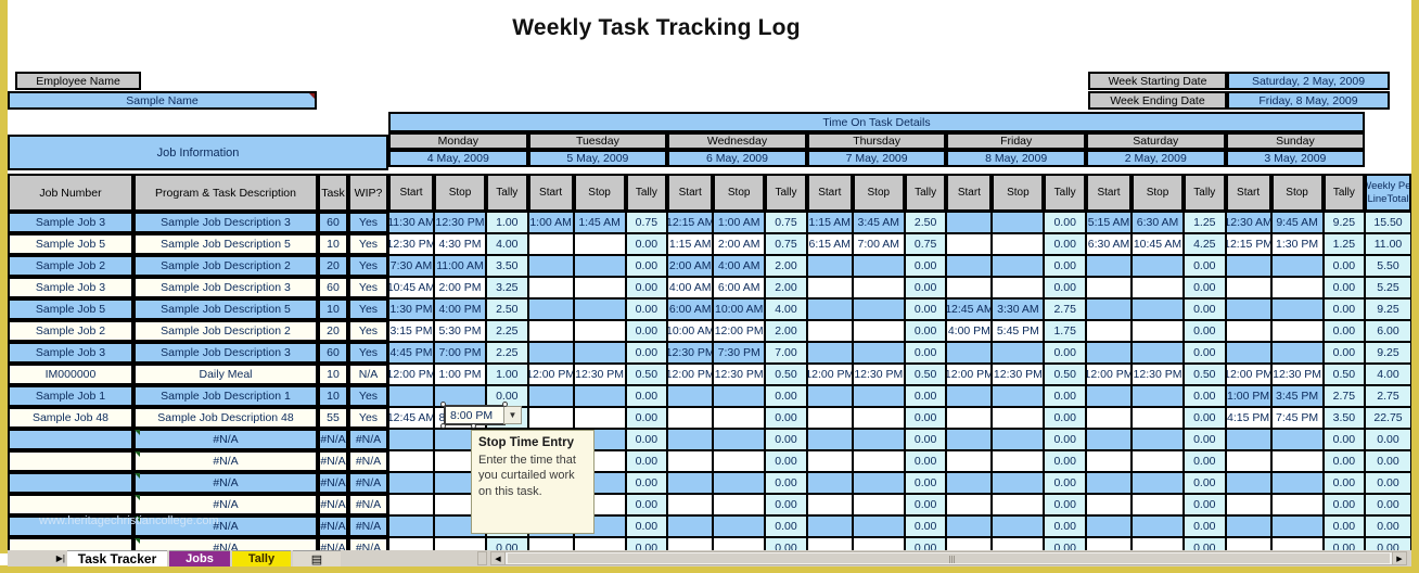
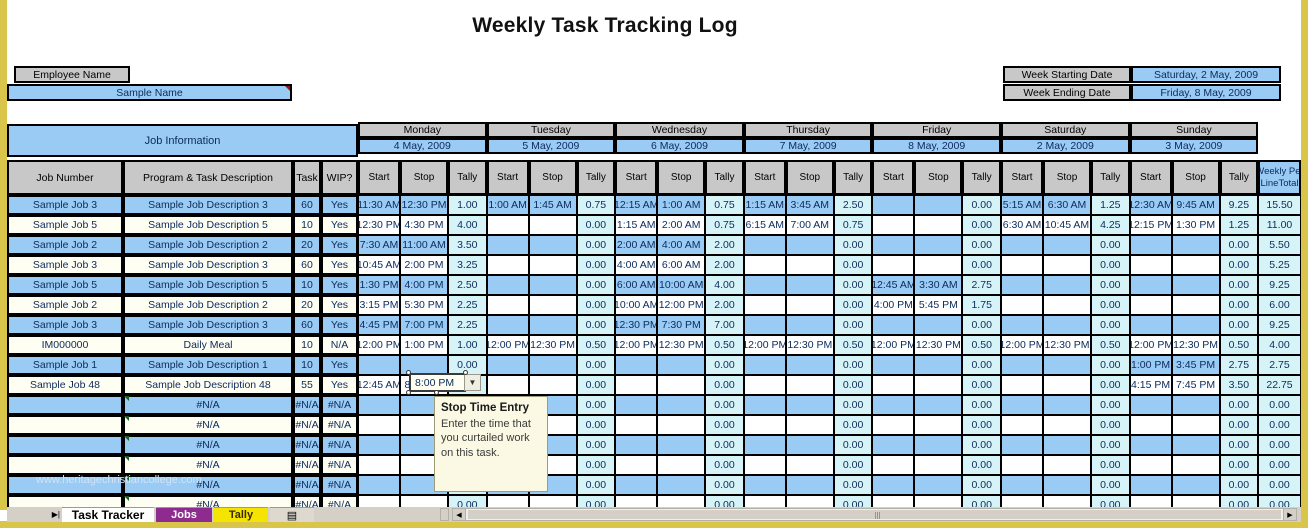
  Weekly Task Tracking Log
  Employee Name
  Sample Name
  Week Starting Date
  Saturday, 2 May, 2009
  Week Ending Date
  Friday, 8 May, 2009
  Job Information
- Time On Task Details
  Job Number
  Program & Task Description
  Task
  WIP?
  Monday
  4 May, 2009
  Start
  Stop
  Tally
  Tuesday
  5 May, 2009
  Start
  Stop
  Tally
  Wednesday
  6 May, 2009
  Start
  Stop
  Tally
  Thursday
  7 May, 2009
  Start
  Stop
  Tally
  Friday
  8 May, 2009
  Start
  Stop
  Tally
  Saturday
  2 May, 2009
  Start
  Stop
  Tally
  Sunday
  3 May, 2009
  Start
  Stop
  Tally
  Sample Job 3
  Sample Job Description 3
  60
  Yes
  11:30 AM
  12:30 PM
  1.00
  1:00 AM
  1:45 AM
  0.75
  12:15 AM
  1:00 AM
  0.75
  1:15 AM
  3:45 AM
  2.50
  0.00
  5:15 AM
  6:30 AM
  1.25
  12:30 AM
  9:45 AM
  9.25
  15.50
  Sample Job 5
  Sample Job Description 5
  10
  Yes
  12:30 PM
  4:30 PM
  4.00
  0.00
  1:15 AM
  2:00 AM
  0.75
  6:15 AM
  7:00 AM
  0.75
  0.00
  6:30 AM
  10:45 AM
  4.25
  12:15 PM
  1:30 PM
  1.25
  11.00
  Sample Job 2
  Sample Job Description 2
  20
  Yes
  7:30 AM
  11:00 AM
  3.50
  0.00
  2:00 AM
  4:00 AM
  2.00
  0.00
  0.00
  0.00
  0.00
  5.50
  Sample Job 3
  Sample Job Description 3
  60
  Yes
  10:45 AM
  2:00 PM
  3.25
  0.00
  4:00 AM
  6:00 AM
  2.00
  0.00
  0.00
  0.00
  0.00
  5.25
  Sample Job 5
  Sample Job Description 5
  10
  Yes
  1:30 PM
  4:00 PM
  2.50
  0.00
  6:00 AM
  10:00 AM
  4.00
  0.00
  12:45 AM
  3:30 AM
  2.75
  0.00
  0.00
  9.25
  Sample Job 2
  Sample Job Description 2
  20
  Yes
  3:15 PM
  5:30 PM
  2.25
  0.00
  10:00 AM
  12:00 PM
  2.00
  0.00
  4:00 PM
  5:45 PM
  1.75
  0.00
  0.00
  6.00
  Sample Job 3
  Sample Job Description 3
  60
  Yes
  4:45 PM
  7:00 PM
  2.25
  0.00
  12:30 PM
  7:30 PM
  7.00
  0.00
  0.00
  0.00
  0.00
  9.25
  IM000000
  Daily Meal
  10
  N/A
  12:00 PM
  1:00 PM
  1.00
  12:00 PM
  12:30 PM
  0.50
  12:00 PM
  12:30 PM
  0.50
  12:00 PM
  12:30 PM
  0.50
  12:00 PM
  12:30 PM
  0.50
  12:00 PM
  12:30 PM
  0.50
  12:00 PM
  12:30 PM
  0.50
  4.00
  Sample Job 1
  Sample Job Description 1
  10
  Yes
  0.00
  0.00
  0.00
  0.00
  0.00
  0.00
  1:00 PM
  3:45 PM
  2.75
  2.75
  Sample Job 48
  Sample Job Description 48
  55
  Yes
  12:45 AM
  0.00
  0.00
  0.00
  0.00
  0.00
  4:15 PM
  7:45 PM
  3.50
  22.75
  #N/A
  #N/A
  #N/A
  0.00
  0.00
  0.00
  0.00
  0.00
  0.00
  0.00
  #N/A
  #N/A
  #N/A
  0.00
  0.00
  0.00
  0.00
  0.00
  0.00
  0.00
  #N/A
  #N/A
  #N/A
  0.00
  0.00
  0.00
  0.00
  0.00
  0.00
  0.00
  #N/A
  #N/A
  #N/A
  0.00
  0.00
  0.00
  0.00
  0.00
  0.00
  0.00
  #N/A
  #N/A
  #N/A
  0.00
  0.00
  0.00
  0.00
  0.00
  0.00
  0.00
  #N/A
  #N/A
  #N/A
  0.00
  0.00
  0.00
  0.00
  0.00
  0.00
  0.00
  0.00
  Weekly Pe
  LineTotal
  8:00 PM
  ▼
  Stop Time Entry
  Enter the time that you curtailed work on this task.
  www.heritagechristiancollege.com
  ▶|
  Task Tracker
  Jobs
  Tally
  ▤
